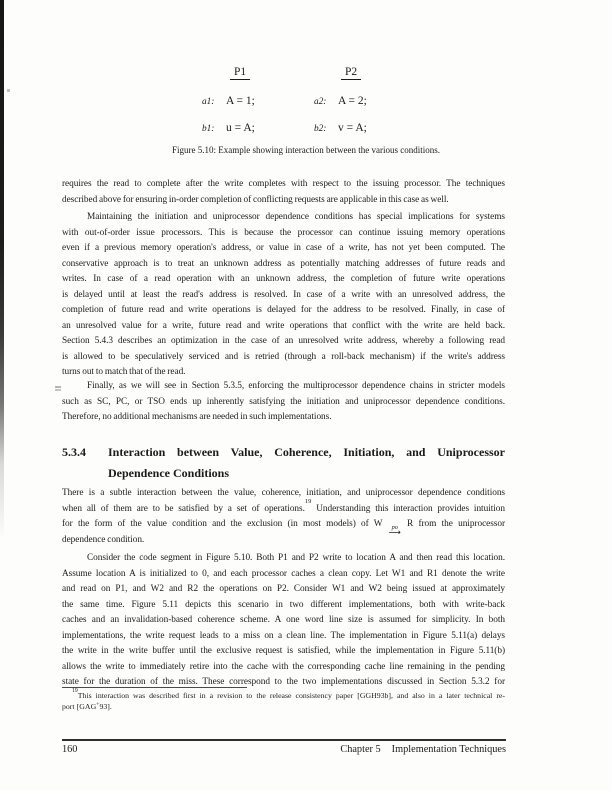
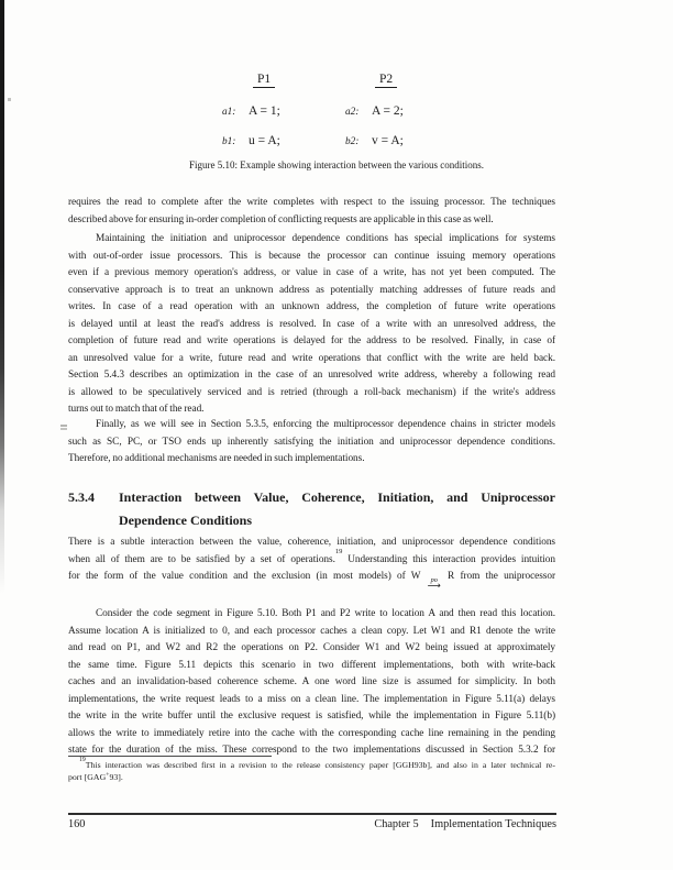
  P1
  P2
  a1:
  A = 1;
  b1:
  u = A;
  a2:
  A = 2;
  b2:
  v = A;
  Figure 5.10: Example showing interaction between the various conditions.
  requires the read to complete after the write completes with respect to the issuing processor. The techniques
  described above for ensuring in-order completion of conflicting requests are applicable in this case as well.
  Maintaining the initiation and uniprocessor dependence conditions has special implications for systems
  with out-of-order issue processors. This is because the processor can continue issuing memory operations
  even if a previous memory operation's address, or value in case of a write, has not yet been computed. The
  conservative approach is to treat an unknown address as potentially matching addresses of future reads and
  writes. In case of a read operation with an unknown address, the completion of future write operations
  is delayed until at least the read's address is resolved. In case of a write with an unresolved address, the
  completion of future read and write operations is delayed for the address to be resolved. Finally, in case of
  an unresolved value for a write, future read and write operations that conflict with the write are held back.
  Section 5.4.3 describes an optimization in the case of an unresolved write address, whereby a following read
  is allowed to be speculatively serviced and is retried (through a roll-back mechanism) if the write's address
  turns out to match that of the read.
  Finally, as we will see in Section 5.3.5, enforcing the multiprocessor dependence chains in stricter models
  such as SC, PC, or TSO ends up inherently satisfying the initiation and uniprocessor dependence conditions.
  Therefore, no additional mechanisms are needed in such implementations.
  5.3.4
  Interaction between Value, Coherence, Initiation, and Uniprocessor Dependence Conditions
  There is a subtle interaction between the value, coherence, initiation, and uniprocessor dependence conditions
  when all of them are to be satisfied by a set of operations. Understanding this interaction provides intuition
  for the form of the value condition and the exclusion (in most models) of W
  ⟶
  R from the uniprocessor
- dependence condition.
  Consider the code segment in Figure 5.10. Both P1 and P2 write to location A and then read this location.
  Assume location A is initialized to 0, and each processor caches a clean copy. Let W1 and R1 denote the write
  and read on P1, and W2 and R2 the operations on P2. Consider W1 and W2 being issued at approximately
  the same time. Figure 5.11 depicts this scenario in two different implementations, both with write-back
  caches and an invalidation-based coherence scheme. A one word line size is assumed for simplicity. In both
  implementations, the write request leads to a miss on a clean line. The implementation in Figure 5.11(a) delays
  the write in the write buffer until the exclusive request is satisfied, while the implementation in Figure 5.11(b)
  allows the write to immediately retire into the cache with the corresponding cache line remaining in the pending
  state for the duration of the miss. These correspond to the two implementations discussed in Section 5.3.2 for
  This interaction was described first in a revision to the release consistency paper [GGH93b], and also in a later technical re-
  port [GAG 93].
  160
  Chapter 5 Implementation Techniques
